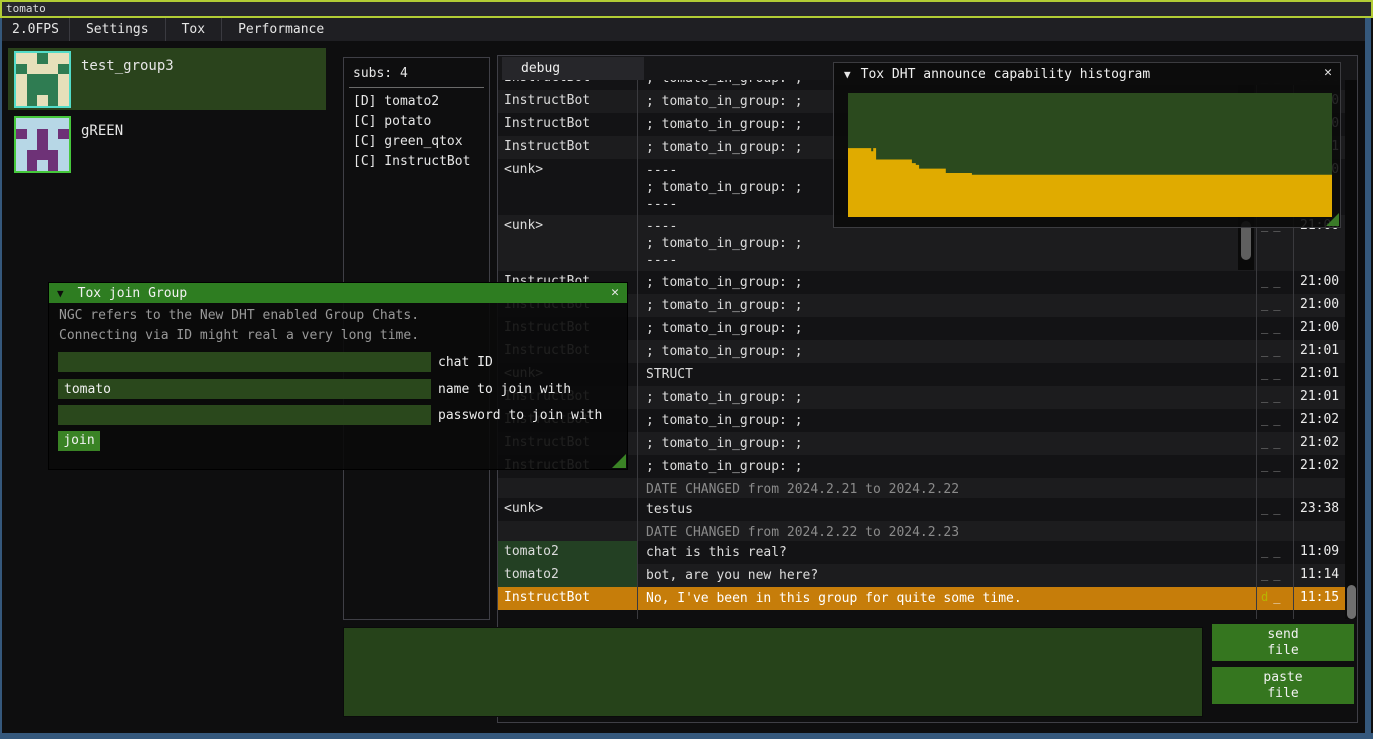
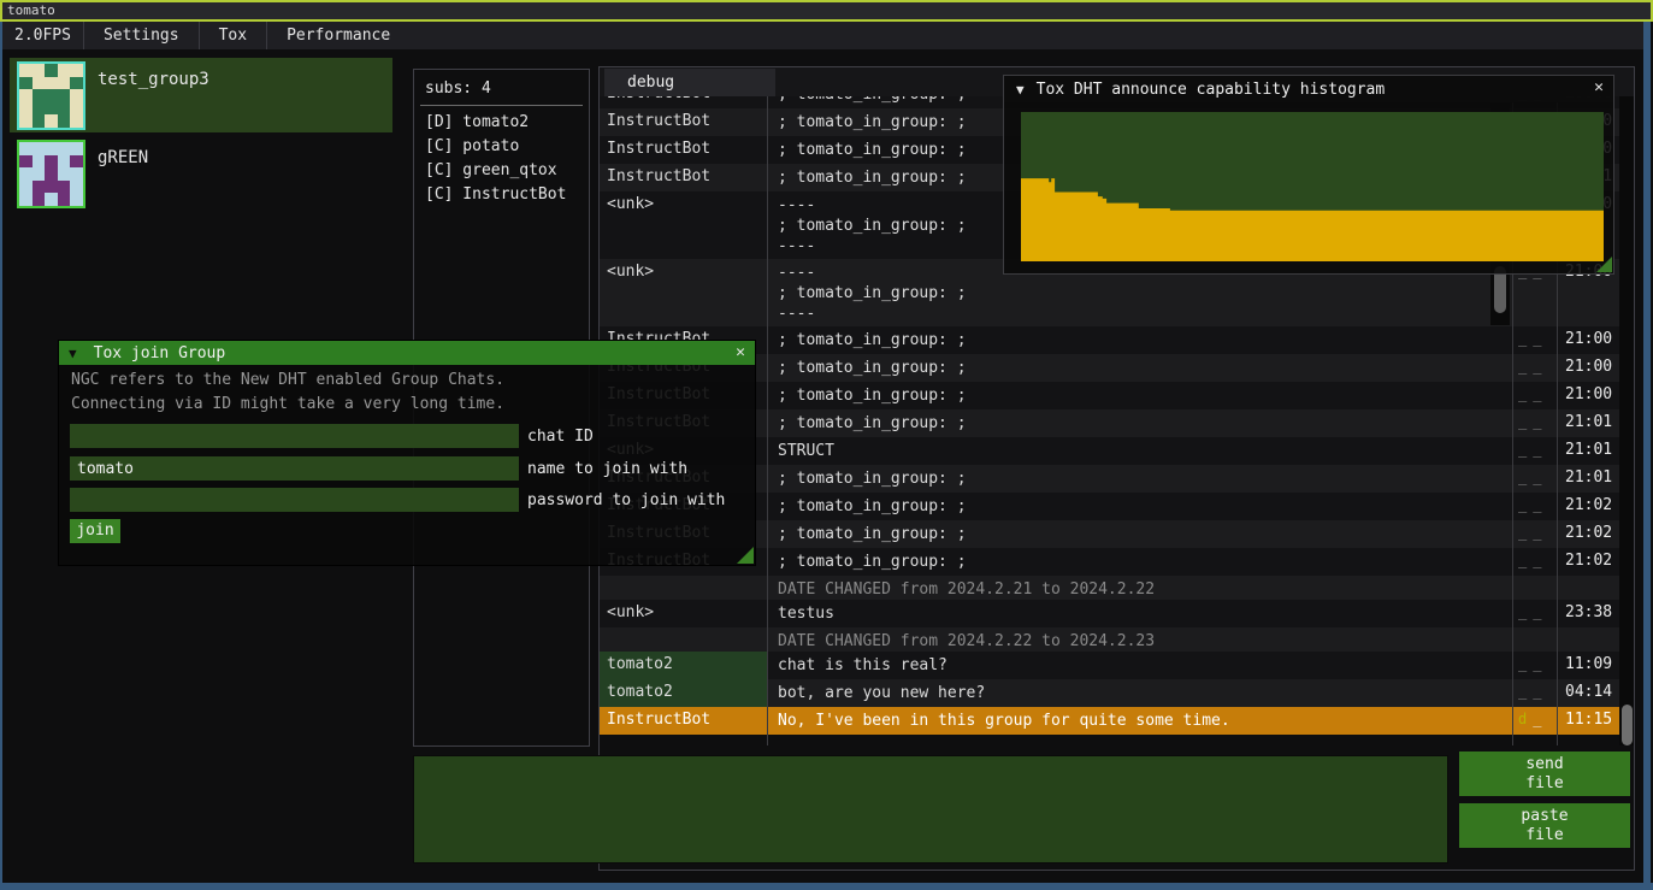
  tomato
  2.0FPS
  Settings
  Tox
  Performance
  test_group3
  gREEN
  subs: 4
  [D] tomato2
  [C] potato
  [C] green_qtox
  [C] InstructBot
  debug
  InstructBot
  ; tomato_in_group: ;
  InstructBot
  ; tomato_in_group: ;
  InstructBot
  ; tomato_in_group: ;
  <unk>
  ----
  ; tomato_in_group: ;
  ----
  <unk>
  ----
  ; tomato_in_group: ;
  ----
  __
  21:00
  ; tomato_in_group: ;
  __
  21:00
  ; tomato_in_group: ;
  __
  21:00
  ; tomato_in_group: ;
  __
  21:00
  ; tomato_in_group: ;
  __
  21:01
  STRUCT
  __
  21:01
  ; tomato_in_group: ;
  __
  21:01
  ; tomato_in_group: ;
  __
  21:02
  ; tomato_in_group: ;
  __
  21:02
  ; tomato_in_group: ;
  __
  21:02
  DATE CHANGED from 2024.2.21 to 2024.2.22
  <unk>
  testus
  __
  23:38
  DATE CHANGED from 2024.2.22 to 2024.2.23
  tomato2
  chat is this real?
  __
  11:09
  tomato2
  bot, are you new here?
  __
- 11:14
+ 04:14
  InstructBot
  No, I've been in this group for quite some time.
  d_
  11:15
  send
  file
  paste
  file
  ▼
  Tox DHT announce capability histogram
  ✕
  ▼
  Tox join Group
  ✕
  NGC refers to the New DHT enabled Group Chats.
- Connecting via ID might real a very long time.
+ Connecting via ID might take a very long time.
  chat ID
  tomato
  name to join with
  password to join with
  join
